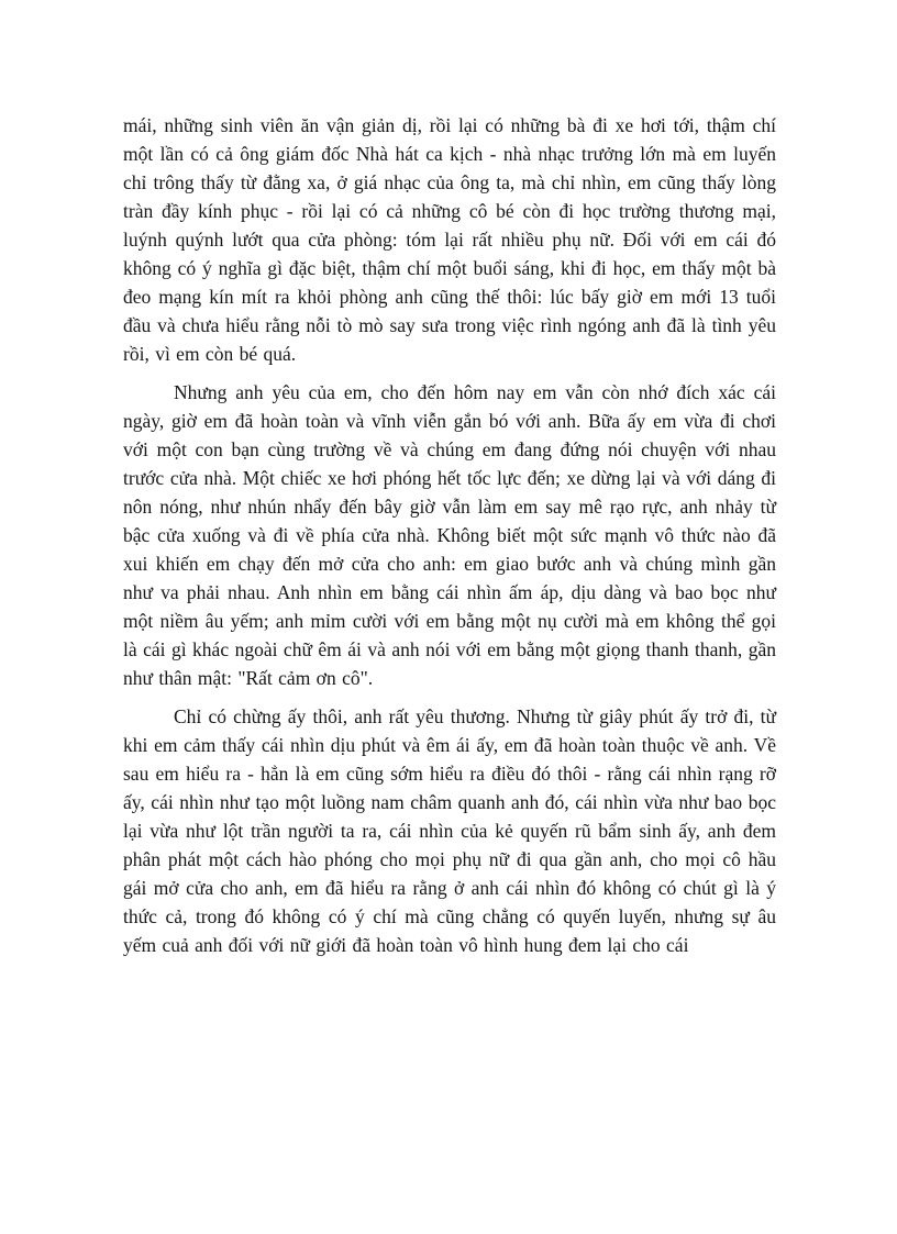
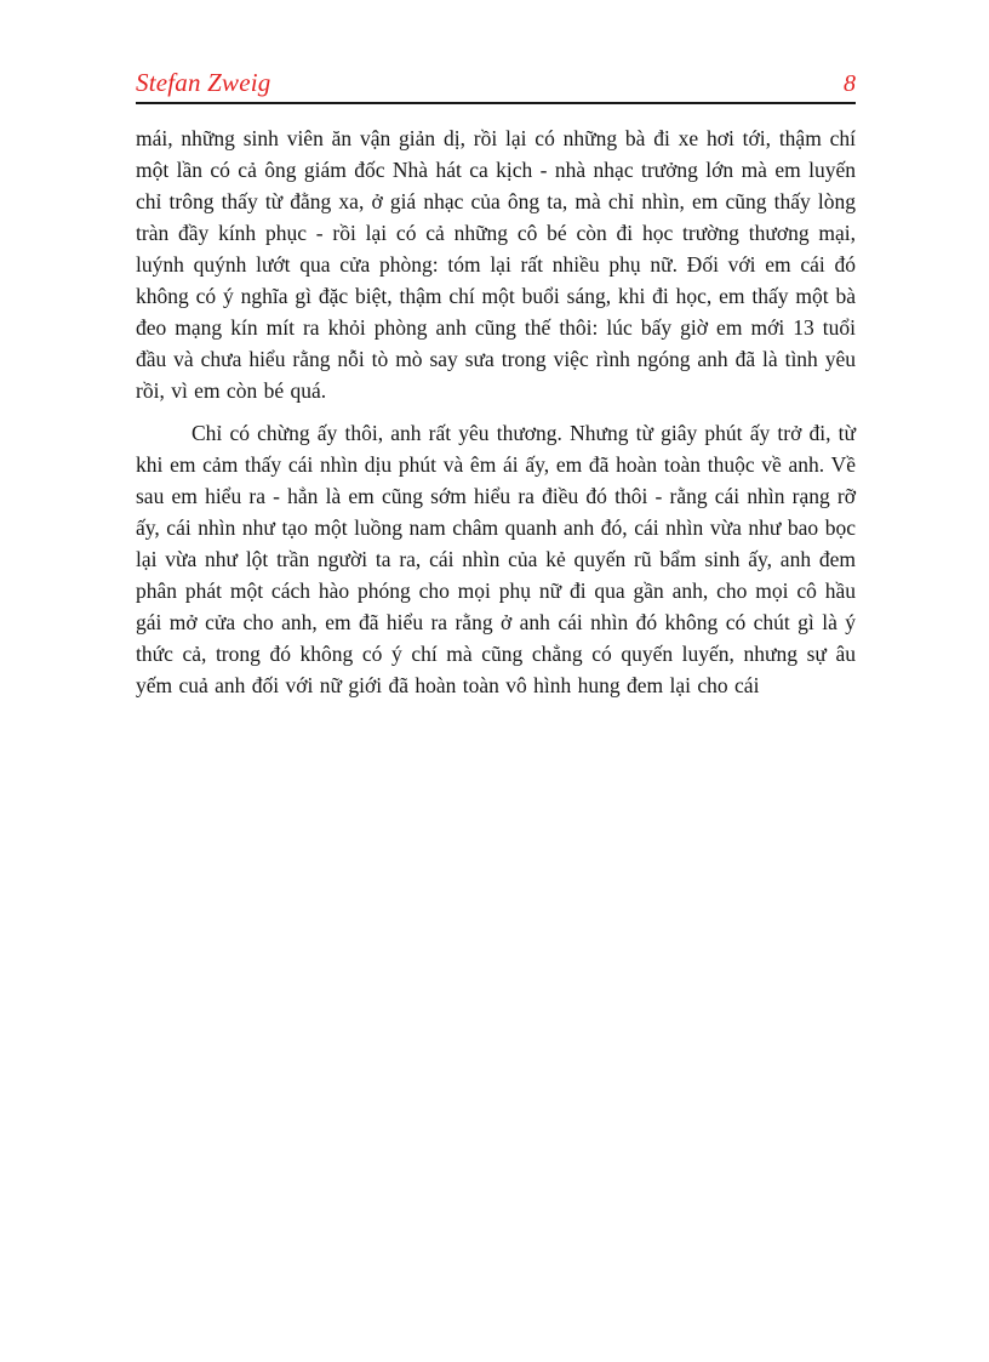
+ Stefan Zweig
+ 8
  mái, những sinh viên ăn vận giản dị, rồi lại có những bà đi xe hơi tới, thậm chí một lần có cả ông giám đốc Nhà hát ca kịch - nhà nhạc trưởng lớn mà em luyến chỉ trông thấy từ đằng xa, ở giá nhạc của ông ta, mà chỉ nhìn, em cũng thấy lòng tràn đầy kính phục - rồi lại có cả những cô bé còn đi học trường thương mại, luýnh quýnh lướt qua cửa phòng: tóm lại rất nhiều phụ nữ. Đối với em cái đó không có ý nghĩa gì đặc biệt, thậm chí một buổi sáng, khi đi học, em thấy một bà đeo mạng kín mít ra khỏi phòng anh cũng thế thôi: lúc bấy giờ em mới 13 tuổi đầu và chưa hiểu rằng nỗi tò mò say sưa trong việc rình ngóng anh đã là tình yêu rồi, vì em còn bé quá.
- Nhưng anh yêu của em, cho đến hôm nay em vẫn còn nhớ đích xác cái ngày, giờ em đã hoàn toàn và vĩnh viễn gắn bó với anh. Bữa ấy em vừa đi chơi với một con bạn cùng trường về và chúng em đang đứng nói chuyện với nhau trước cửa nhà. Một chiếc xe hơi phóng hết tốc lực đến; xe dừng lại và với dáng đi nôn nóng, như nhún nhẩy đến bây giờ vẫn làm em say mê rạo rực, anh nhảy từ bậc cửa xuống và đi về phía cửa nhà. Không biết một sức mạnh vô thức nào đã xui khiến em chạy đến mở cửa cho anh: em giao bước anh và chúng mình gần như va phải nhau. Anh nhìn em bằng cái nhìn ấm áp, dịu dàng và bao bọc như một niềm âu yếm; anh mỉm cười với em bằng một nụ cười mà em không thể gọi là cái gì khác ngoài chữ êm ái và anh nói với em bằng một giọng thanh thanh, gần như thân mật: "Rất cảm ơn cô".
  Chỉ có chừng ấy thôi, anh rất yêu thương. Nhưng từ giây phút ấy trở đi, từ khi em cảm thấy cái nhìn dịu phút và êm ái ấy, em đã hoàn toàn thuộc về anh. Về sau em hiểu ra - hẳn là em cũng sớm hiểu ra điều đó thôi - rằng cái nhìn rạng rỡ ấy, cái nhìn như tạo một luồng nam châm quanh anh đó, cái nhìn vừa như bao bọc lại vừa như lột trần người ta ra, cái nhìn của kẻ quyến rũ bẩm sinh ấy, anh đem phân phát một cách hào phóng cho mọi phụ nữ đi qua gần anh, cho mọi cô hầu gái mở cửa cho anh, em đã hiểu ra rằng ở anh cái nhìn đó không có chút gì là ý thức cả, trong đó không có ý chí mà cũng chẳng có quyến luyến, nhưng sự âu yếm cuả anh đối với nữ giới đã hoàn toàn vô hình hung đem lại cho cái
